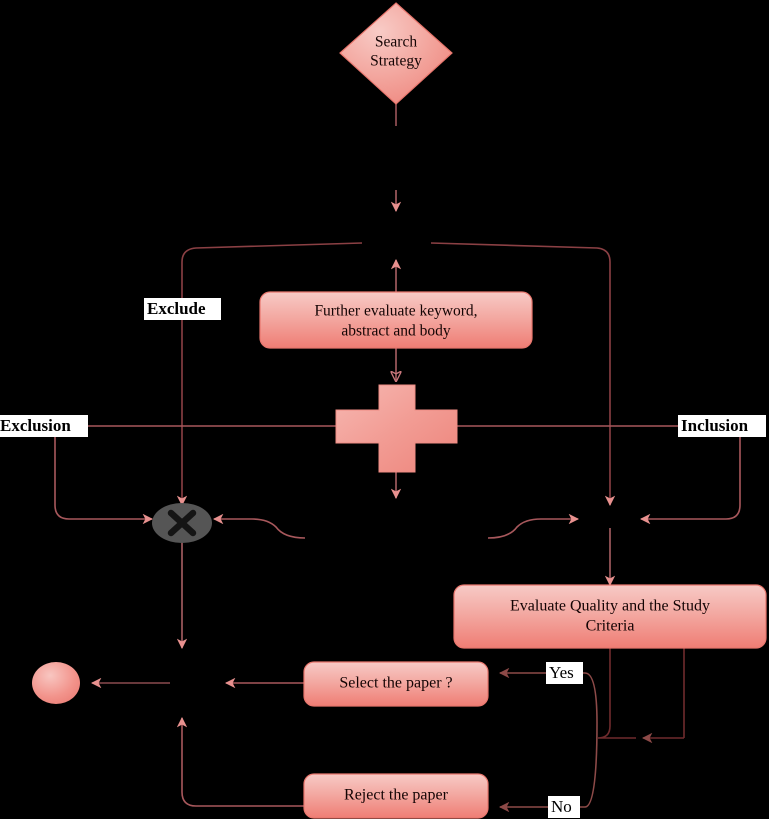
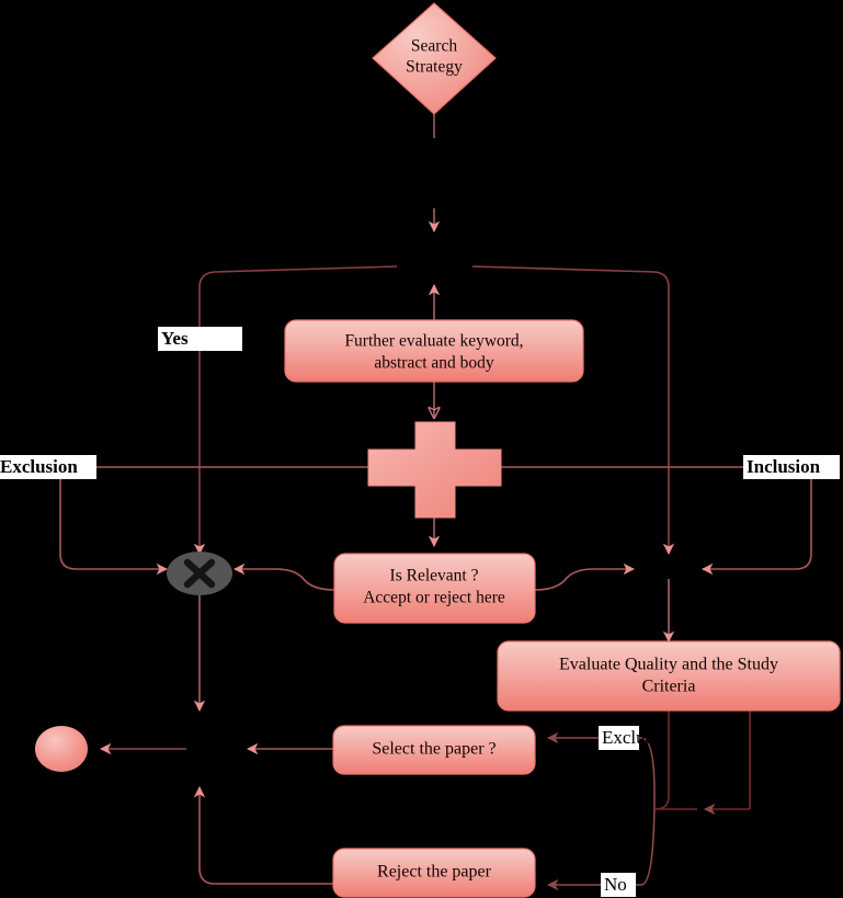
  Search
  Strategy
  Further evaluate keyword,
  abstract and body
+ Is Relevant ?
+ Accept or reject here
  Evaluate Quality and the Study
  Criteria
  Select the paper ?
  Reject the paper
- Exclude
+ Yes
  Exclusion
  Inclusion
- Yes
+ Exclude
  No
